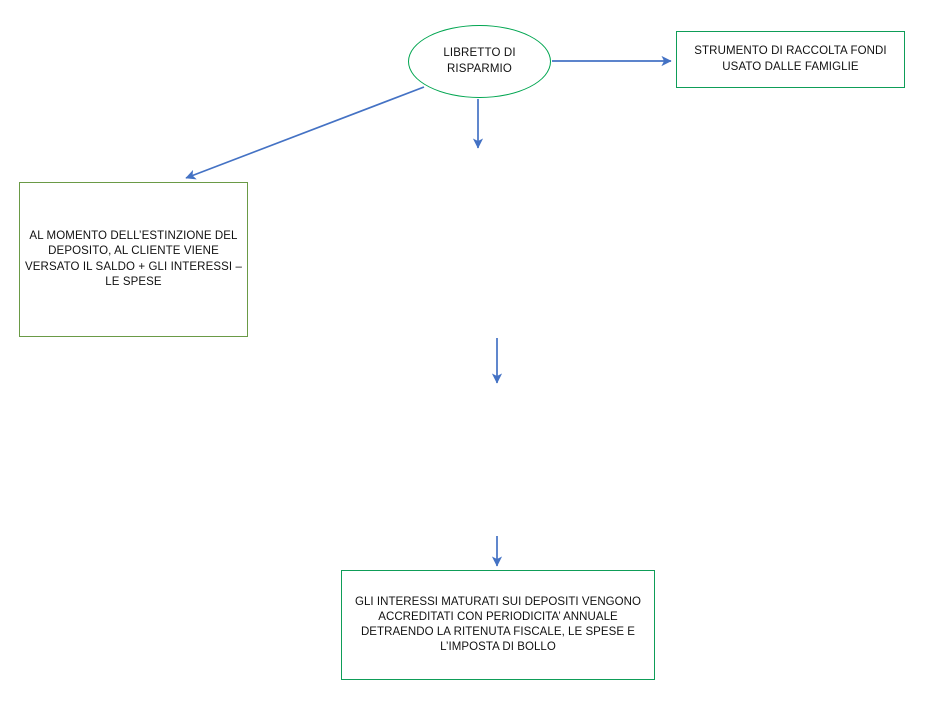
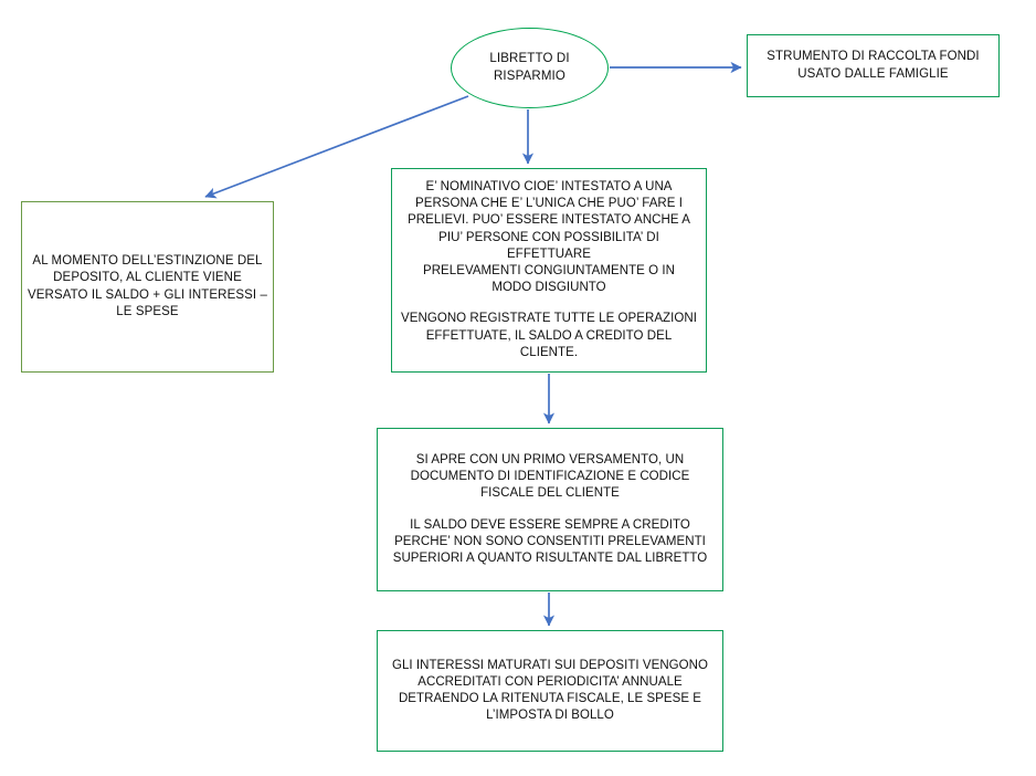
  LIBRETTO DI
  RISPARMIO
  STRUMENTO DI RACCOLTA FONDI
  USATO DALLE FAMIGLIE
  AL MOMENTO DELL’ESTINZIONE DEL
  DEPOSITO, AL CLIENTE VIENE
  VERSATO IL SALDO + GLI INTERESSI –
  LE SPESE
+ E’ NOMINATIVO CIOE’ INTESTATO A UNA
+ PERSONA CHE E’ L’UNICA CHE PUO’ FARE I
+ PRELIEVI. PUO’ ESSERE INTESTATO ANCHE A
+ PIU’ PERSONE CON POSSIBILITA’ DI EFFETTUARE
+ PRELEVAMENTI CONGIUNTAMENTE O IN
+ MODO DISGIUNTO
+ VENGONO REGISTRATE TUTTE LE OPERAZIONI
+ EFFETTUATE, IL SALDO A CREDITO DEL CLIENTE.
+ SI APRE CON UN PRIMO VERSAMENTO, UN
+ DOCUMENTO DI IDENTIFICAZIONE E CODICE
+ FISCALE DEL CLIENTE
+ IL SALDO DEVE ESSERE SEMPRE A CREDITO
+ PERCHE’ NON SONO CONSENTITI PRELEVAMENTI
+ SUPERIORI A QUANTO RISULTANTE DAL LIBRETTO
  GLI INTERESSI MATURATI SUI DEPOSITI VENGONO
  ACCREDITATI CON PERIODICITA’ ANNUALE
  DETRAENDO LA RITENUTA FISCALE, LE SPESE E
  L’IMPOSTA DI BOLLO
